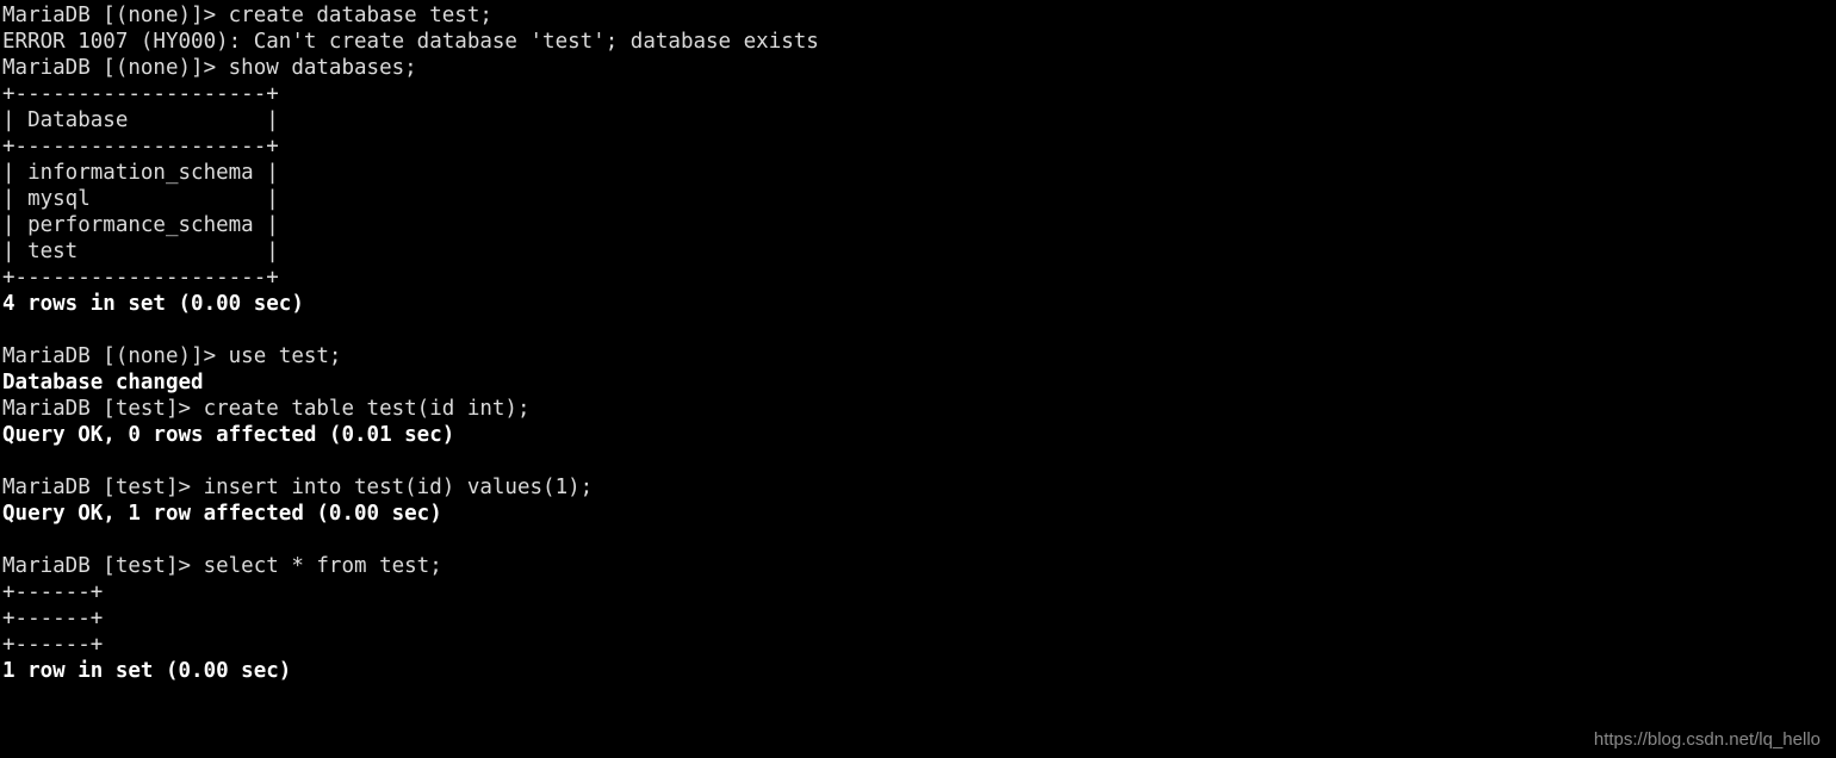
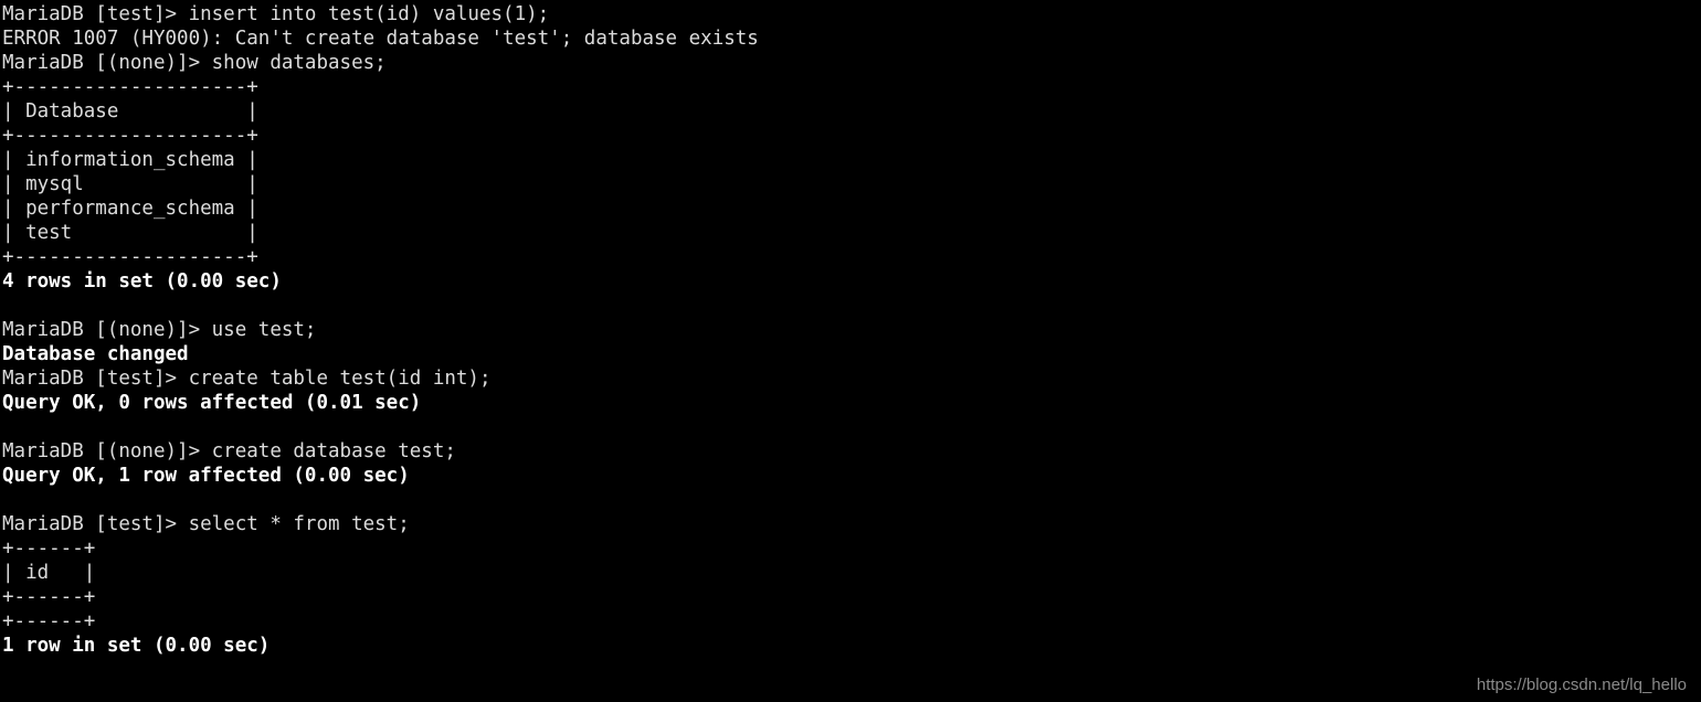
- MariaDB [(none)]> create database test;
+ MariaDB [test]> insert into test(id) values(1);
  ERROR 1007 (HY000): Can't create database 'test'; database exists
  MariaDB [(none)]> show databases;
  +--------------------+
  | Database |
  +--------------------+
  | information_schema |
  | mysql |
  | performance_schema |
  | test |
  +--------------------+
  4 rows in set (0.00 sec)
  MariaDB [(none)]> use test;
  Database changed
  MariaDB [test]> create table test(id int);
  Query OK, 0 rows affected (0.01 sec)
- MariaDB [test]> insert into test(id) values(1);
+ MariaDB [(none)]> create database test;
  Query OK, 1 row affected (0.00 sec)
  MariaDB [test]> select * from test;
  +------+
+ | id |
  +------+
  +------+
  1 row in set (0.00 sec)
  https://blog.csdn.net/lq_hello
